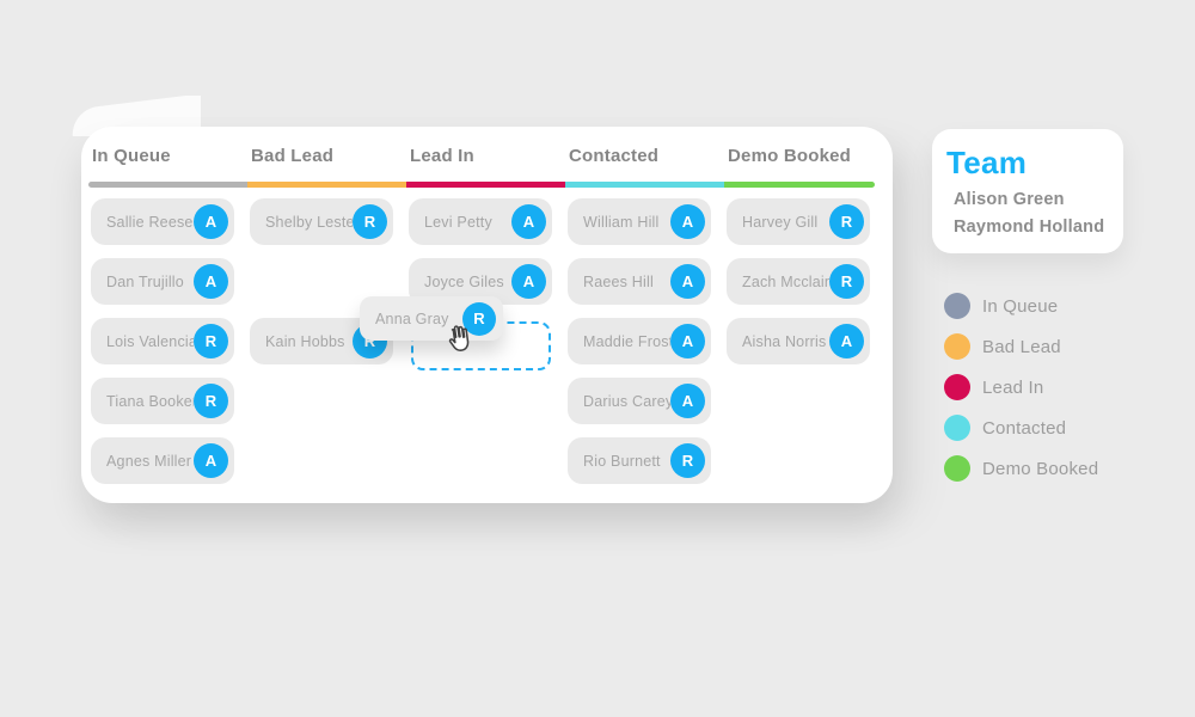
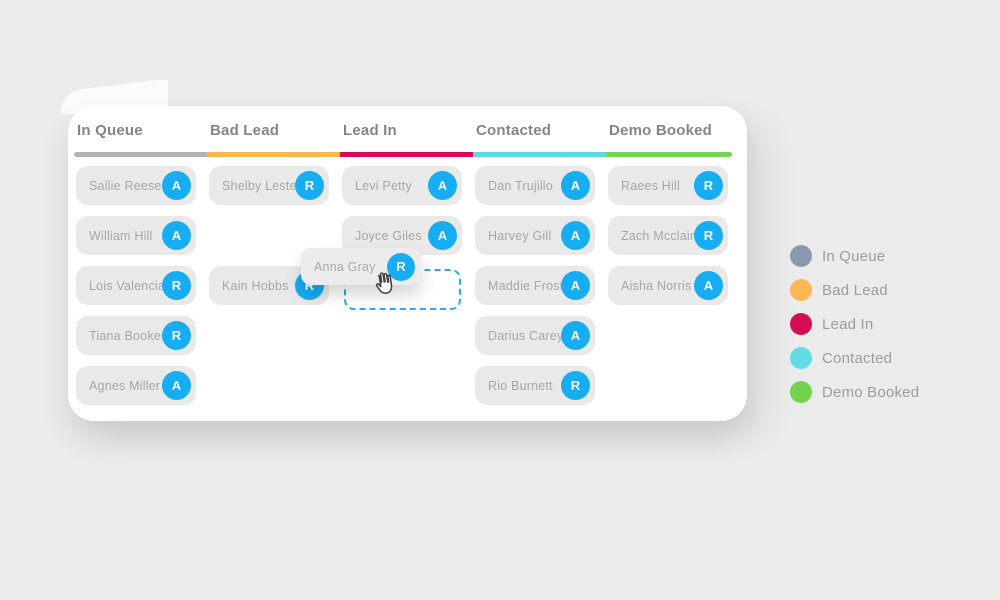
  In Queue
  Sallie Reese
  A
- Dan Trujillo
+ William Hill
  A
  Lois Valenci
  R
  Tiana Booke
  R
  Agnes Miller
  A
  Bad Lead
  Shelby Leste
  R
  Kain Hobbs
  R
  Lead In
  Levi Petty
  A
  Joyce Giles
  A
  Contacted
- William Hill
+ Dan Trujillo
  A
- Raees Hill
+ Harvey Gill
  A
  Maddie Fros
  A
  Darius Care
  A
  Rio Burnett
  R
  Demo Booked
- Harvey Gill
+ Raees Hill
  R
  Zach Mcclai
  R
  Aisha Norris
  A
  Anna Gray
  R
- Team
- Alison Green
- Raymond Holland
  In Queue
  Bad Lead
  Lead In
  Contacted
  Demo Booked
